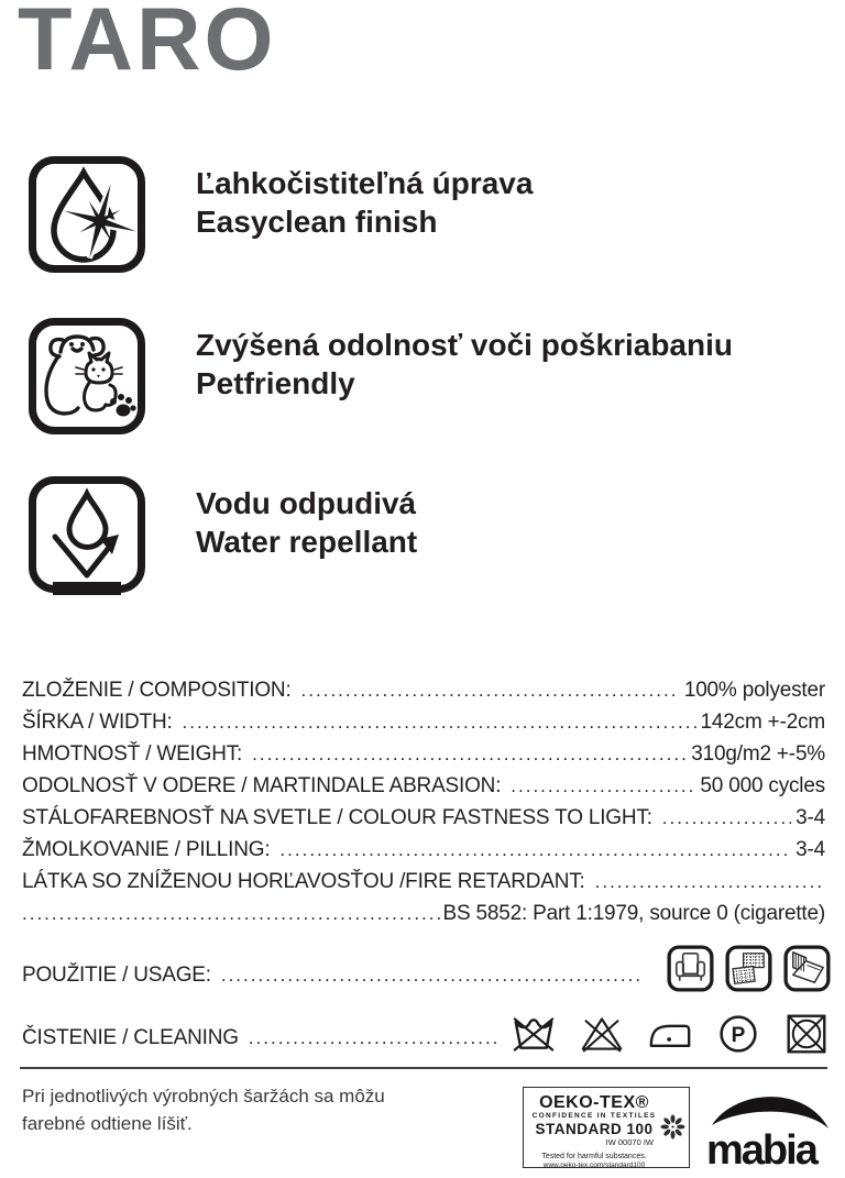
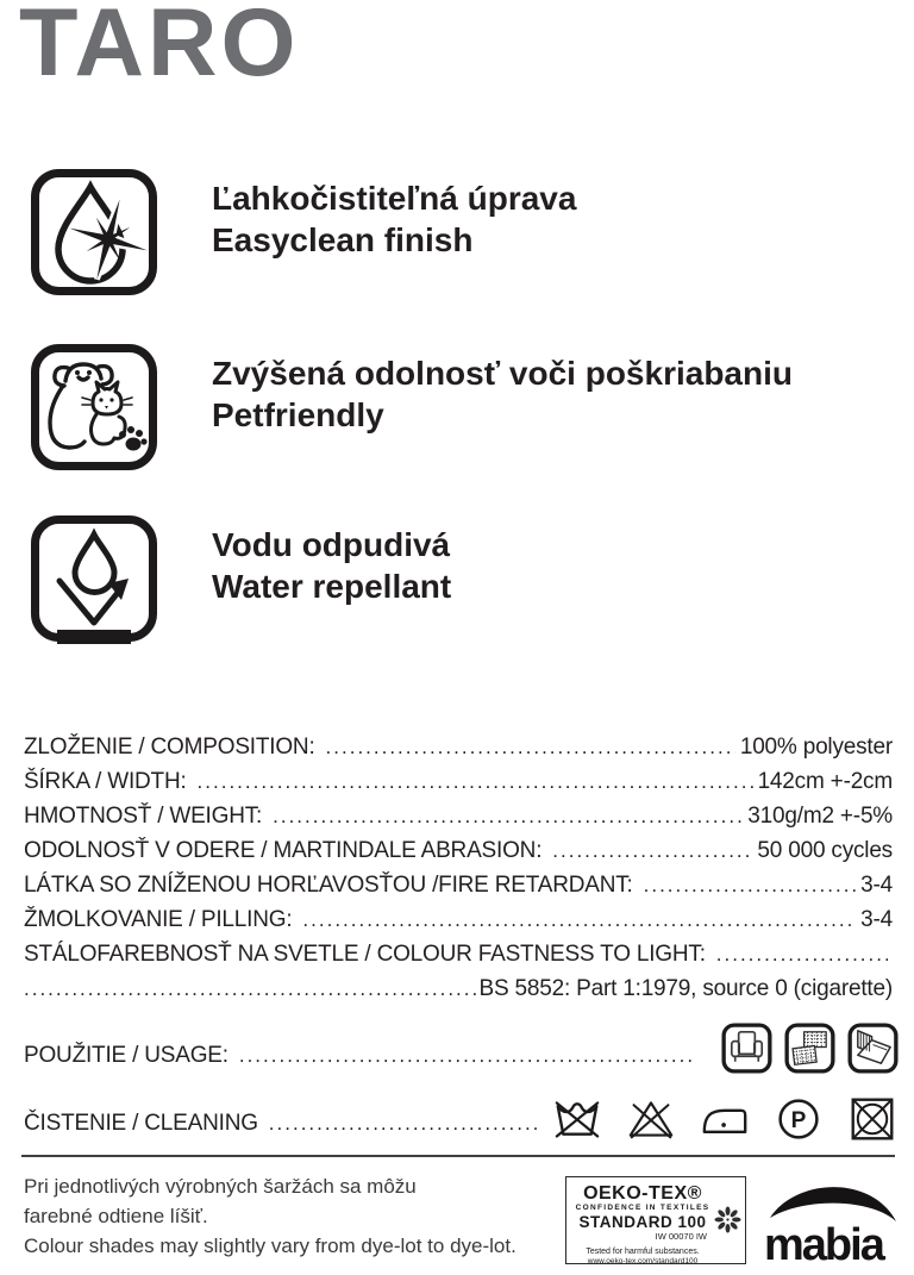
  TARO
  Ľahkočistiteľná úprava
  Easyclean finish
  Zvýšená odolnosť voči poškriabaniu
  Petfriendly
  Vodu odpudivá
  Water repellant
  ZLOŽENIE / COMPOSITION:
  100% polyester
  ŠÍRKA / WIDTH:
  142cm +-2cm
  HMOTNOSŤ / WEIGHT:
  310g/m2 +-5%
  ODOLNOSŤ V ODERE / MARTINDALE ABRASION:
  50 000 cycles
- STÁLOFAREBNOSŤ NA SVETLE / COLOUR FASTNESS TO LIGHT:
+ LÁTKA SO ZNÍŽENOU HORĽAVOSŤOU /FIRE RETARDANT:
  3-4
  ŽMOLKOVANIE / PILLING:
  3-4
- LÁTKA SO ZNÍŽENOU HORĽAVOSŤOU /FIRE RETARDANT:
+ STÁLOFAREBNOSŤ NA SVETLE / COLOUR FASTNESS TO LIGHT:
  BS 5852: Part 1:1979, source 0 (cigarette)
  POUŽITIE / USAGE:
  ČISTENIE / CLEANING
  P
  Pri jednotlivých výrobných šaržách sa môžu
  farebné odtiene líšiť.
+ Colour shades may slightly vary from dye-lot to dye-lot.
  OEKO-TEX®
  STANDARD 100
  IW 00070 IW
  mabia
